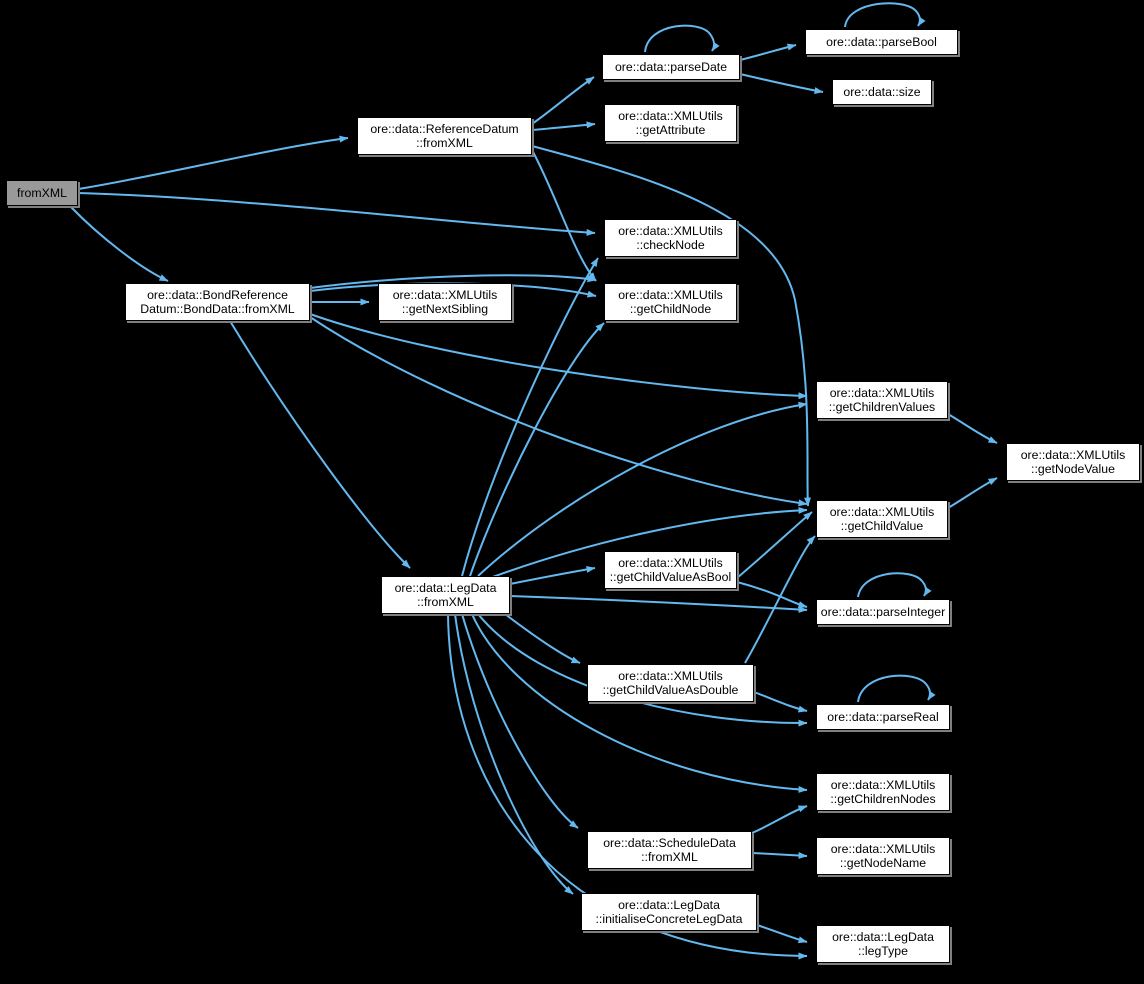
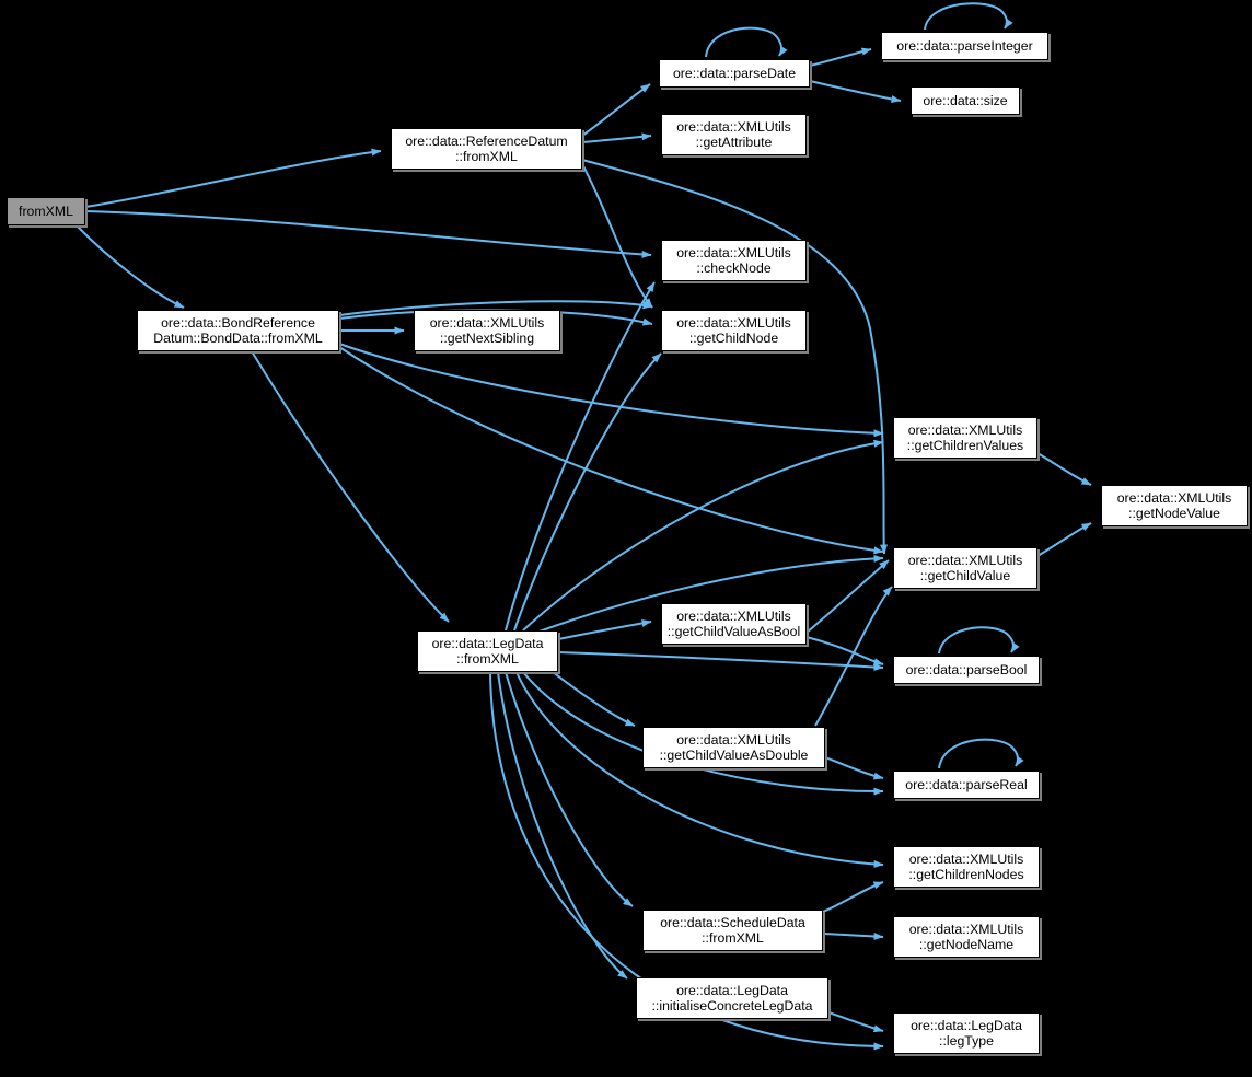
  fromXML
  ore::data::ReferenceDatum
  ::fromXML
  ore::data::parseDate
- ore::data::parseBool
+ ore::data::parseInteger
  ore::data::size
  ore::data::XMLUtils
  ::getAttribute
  ore::data::XMLUtils
  ::checkNode
  ore::data::XMLUtils
  ::getChildNode
  ore::data::BondReference
  Datum::BondData::fromXML
  ore::data::XMLUtils
  ::getNextSibling
  ore::data::XMLUtils
  ::getChildrenValues
  ore::data::XMLUtils
  ::getNodeValue
  ore::data::XMLUtils
  ::getChildValue
  ore::data::LegData
  ::fromXML
  ore::data::XMLUtils
  ::getChildValueAsBool
- ore::data::parseInteger
+ ore::data::parseBool
  ore::data::XMLUtils
  ::getChildValueAsDouble
  ore::data::parseReal
  ore::data::XMLUtils
  ::getChildrenNodes
  ore::data::ScheduleData
  ::fromXML
  ore::data::XMLUtils
  ::getNodeName
  ore::data::LegData
  ::initialiseConcreteLegData
  ore::data::LegData
  ::legType
